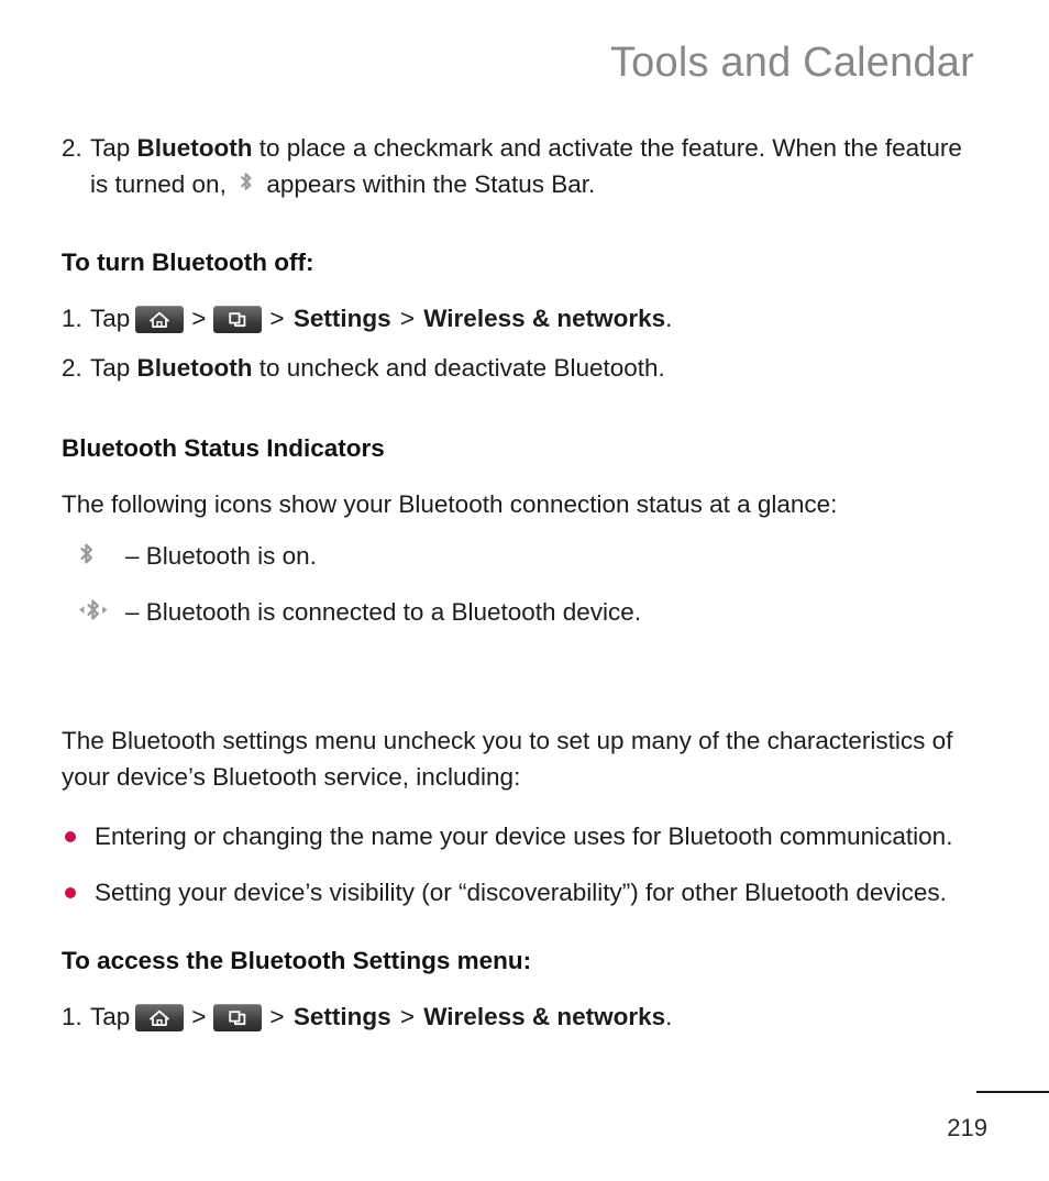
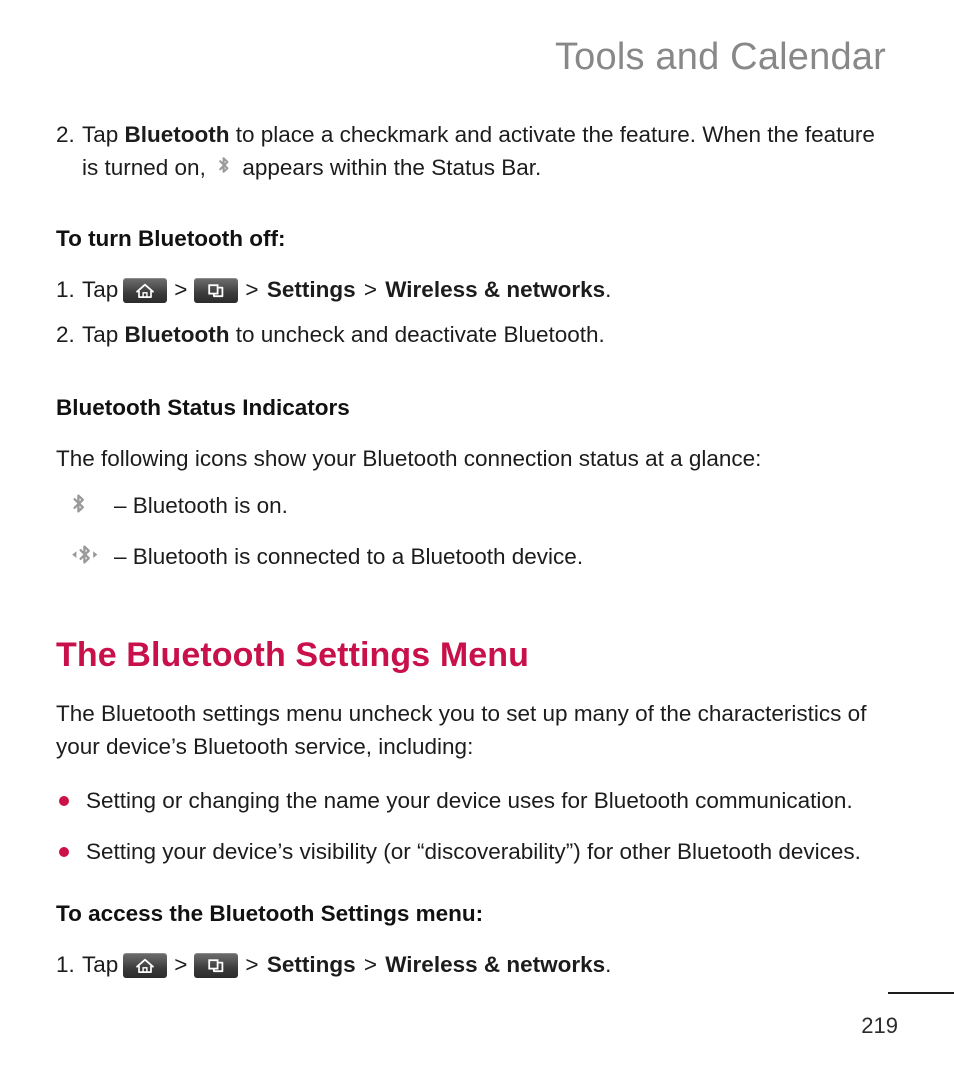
  Tools and Calendar
  2.
  Tap Bluetooth to place a checkmark and activate the feature. When the feature is turned on, appears within the Status Bar.
  To turn Bluetooth off:
  1.
  Tap > > Settings > Wireless & networks.
  2.
  Tap Bluetooth to uncheck and deactivate Bluetooth.
  Bluetooth Status Indicators
  The following icons show your Bluetooth connection status at a glance:
  – Bluetooth is on.
  – Bluetooth is connected to a Bluetooth device.
+ The Bluetooth Settings Menu
  The Bluetooth settings menu uncheck you to set up many of the characteristics of your device’s Bluetooth service, including:
- Entering or changing the name your device uses for Bluetooth communication.
+ Setting or changing the name your device uses for Bluetooth communication.
  Setting your device’s visibility (or “discoverability”) for other Bluetooth devices.
  To access the Bluetooth Settings menu:
  1.
  Tap > > Settings > Wireless & networks.
  219
